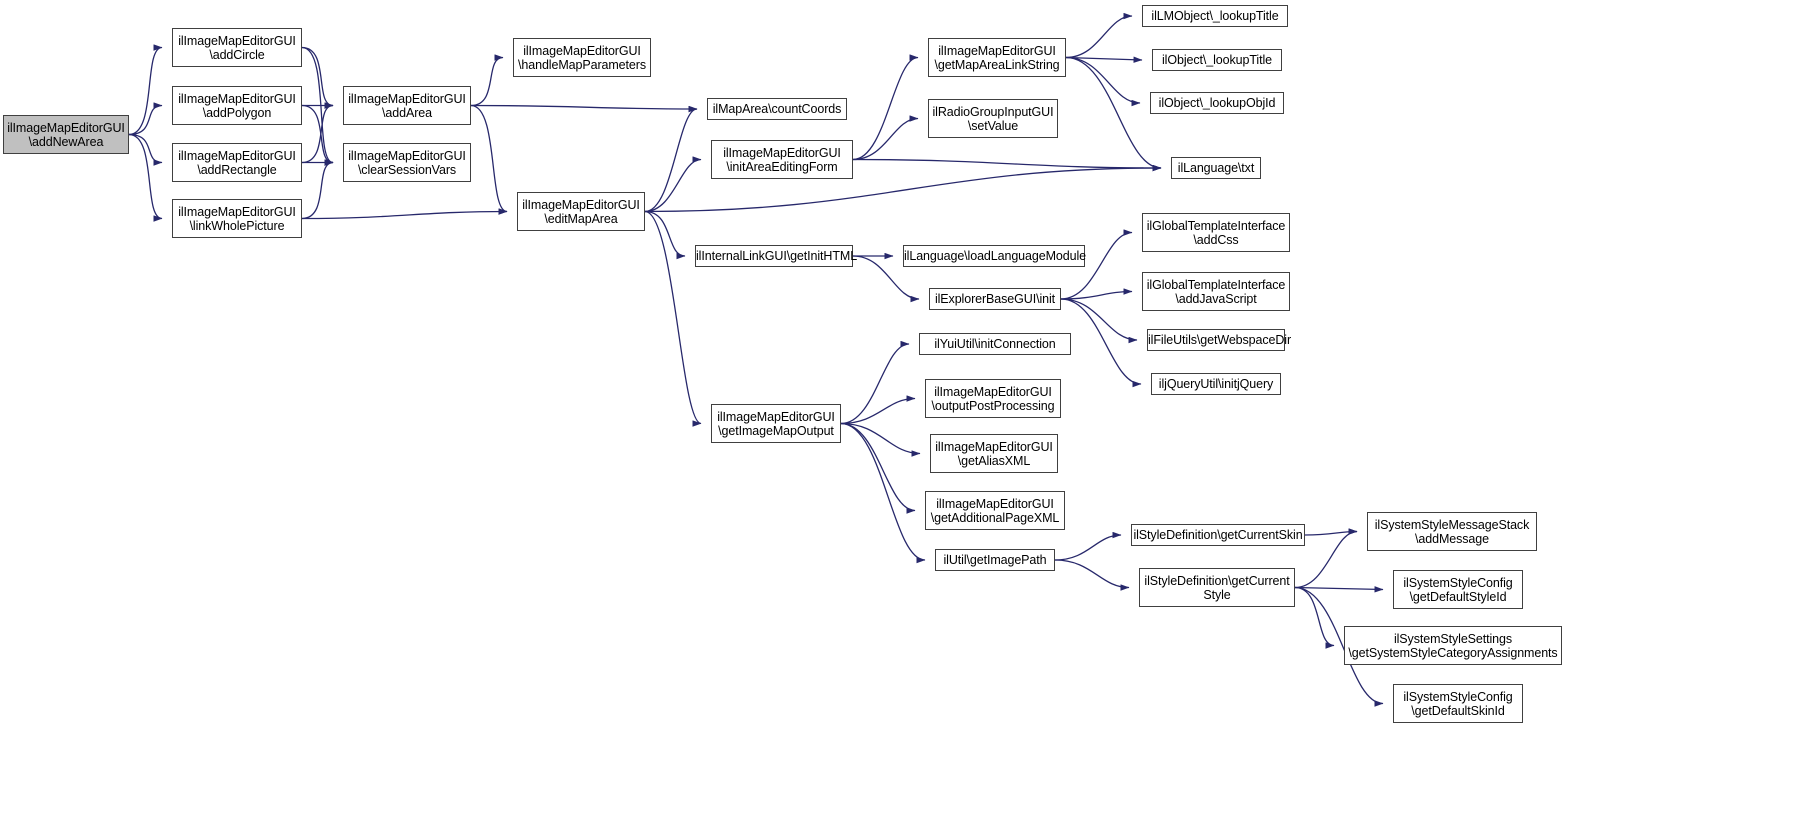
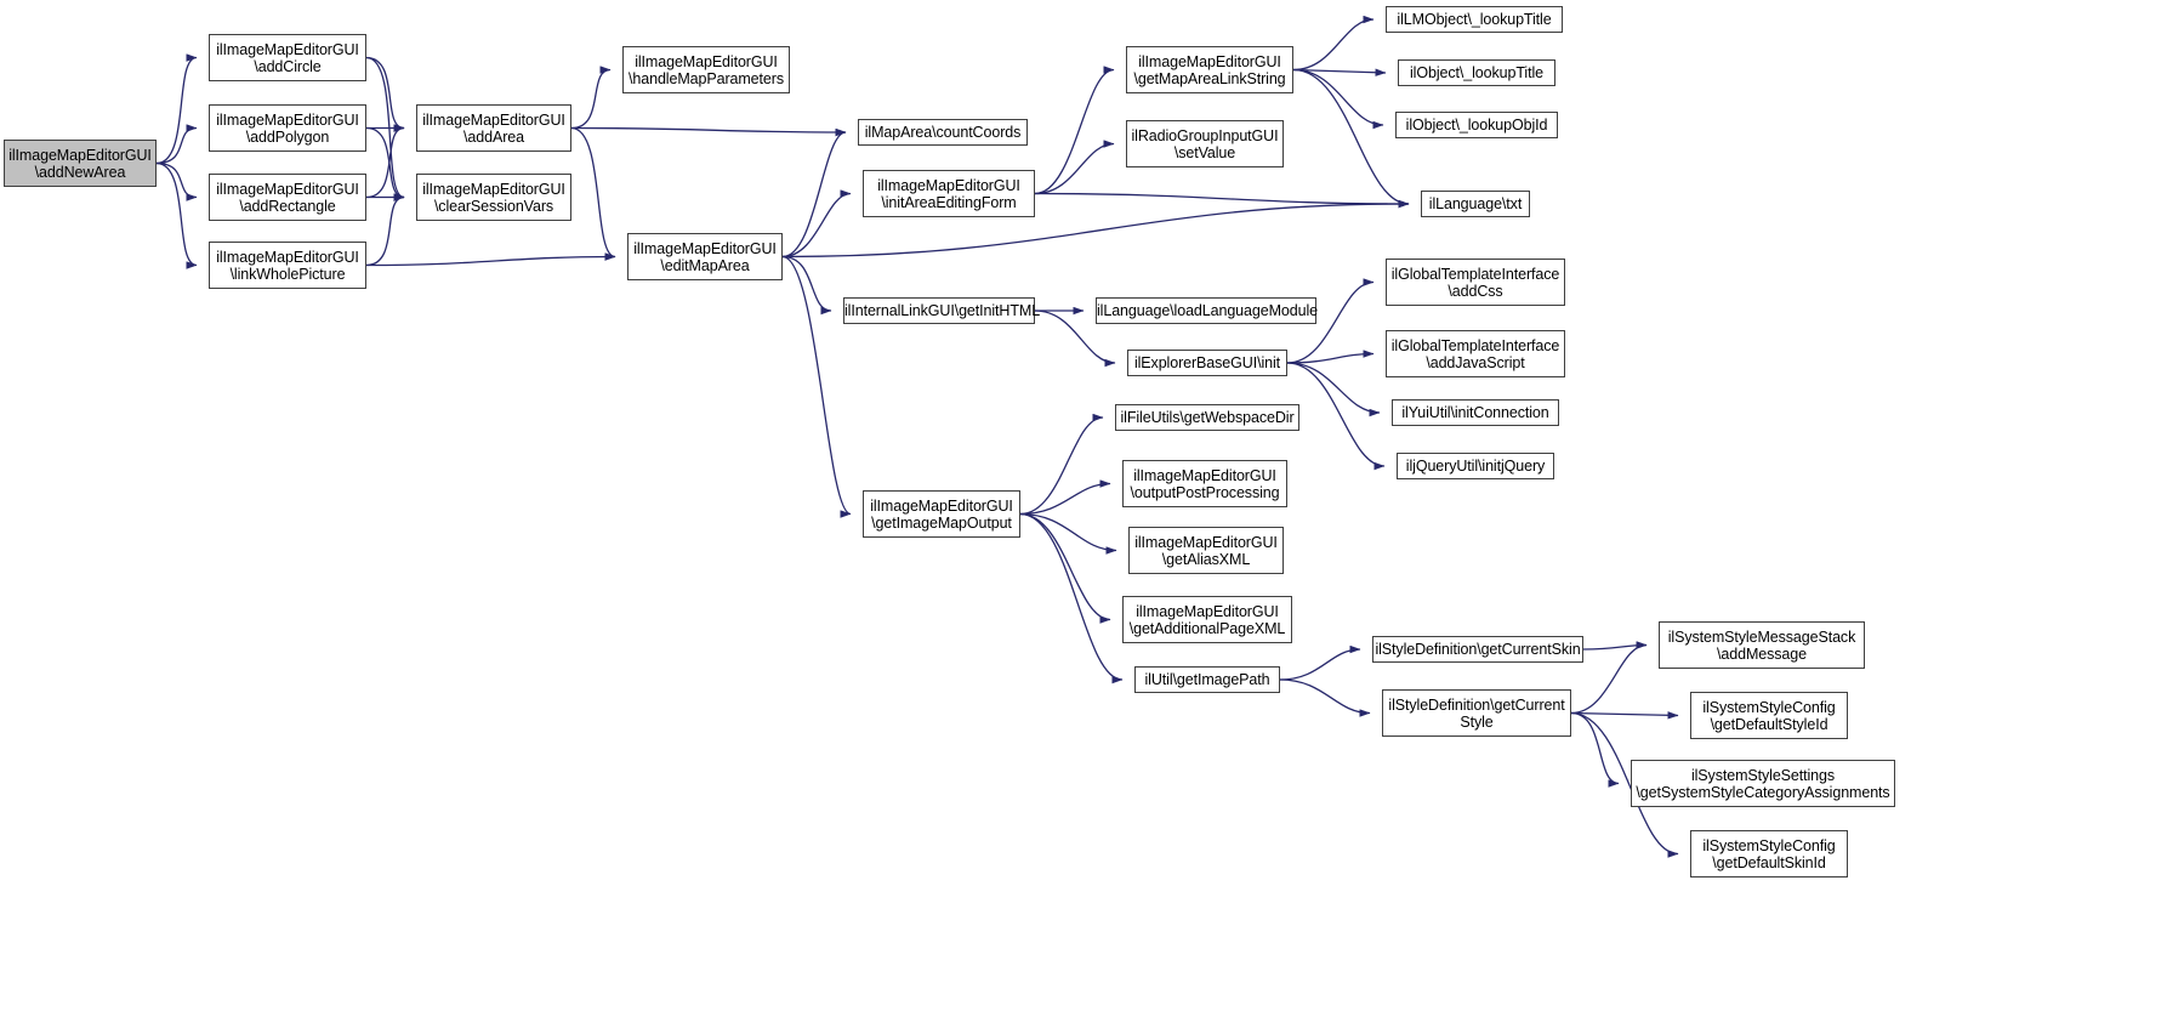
  ilImageMapEditorGUI
  \addNewArea
  ilImageMapEditorGUI
  \addCircle
  ilImageMapEditorGUI
  \addPolygon
  ilImageMapEditorGUI
  \addRectangle
  ilImageMapEditorGUI
  \linkWholePicture
  ilImageMapEditorGUI
  \addArea
  ilImageMapEditorGUI
  \clearSessionVars
  ilImageMapEditorGUI
  \handleMapParameters
  ilImageMapEditorGUI
  \editMapArea
  ilMapArea\countCoords
  ilImageMapEditorGUI
  \initAreaEditingForm
  ilInternalLinkGUI\getInitHTML
  ilImageMapEditorGUI
  \getImageMapOutput
  ilImageMapEditorGUI
  \getMapAreaLinkString
  ilRadioGroupInputGUI
  \setValue
  ilLanguage\loadLanguageModule
  ilExplorerBaseGUI\init
- ilYuiUtil\initConnection
+ ilFileUtils\getWebspaceDir
  ilImageMapEditorGUI
  \outputPostProcessing
  ilImageMapEditorGUI
  \getAliasXML
  ilImageMapEditorGUI
  \getAdditionalPageXML
  ilUtil\getImagePath
  ilLMObject\_lookupTitle
  ilObject\_lookupTitle
  ilObject\_lookupObjId
  ilLanguage\txt
  ilGlobalTemplateInterface
  \addCss
  ilGlobalTemplateInterface
  \addJavaScript
- ilFileUtils\getWebspaceDir
+ ilYuiUtil\initConnection
  iljQueryUtil\initjQuery
  ilStyleDefinition\getCurrentSkin
  ilStyleDefinition\getCurrent
  Style
  ilSystemStyleMessageStack
  \addMessage
  ilSystemStyleConfig
  \getDefaultStyleId
  ilSystemStyleSettings
  \getSystemStyleCategoryAssignments
  ilSystemStyleConfig
  \getDefaultSkinId
